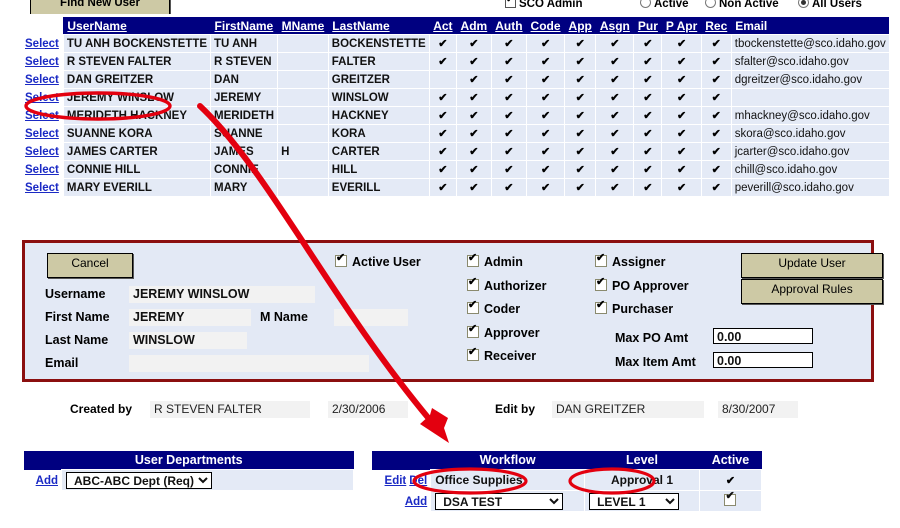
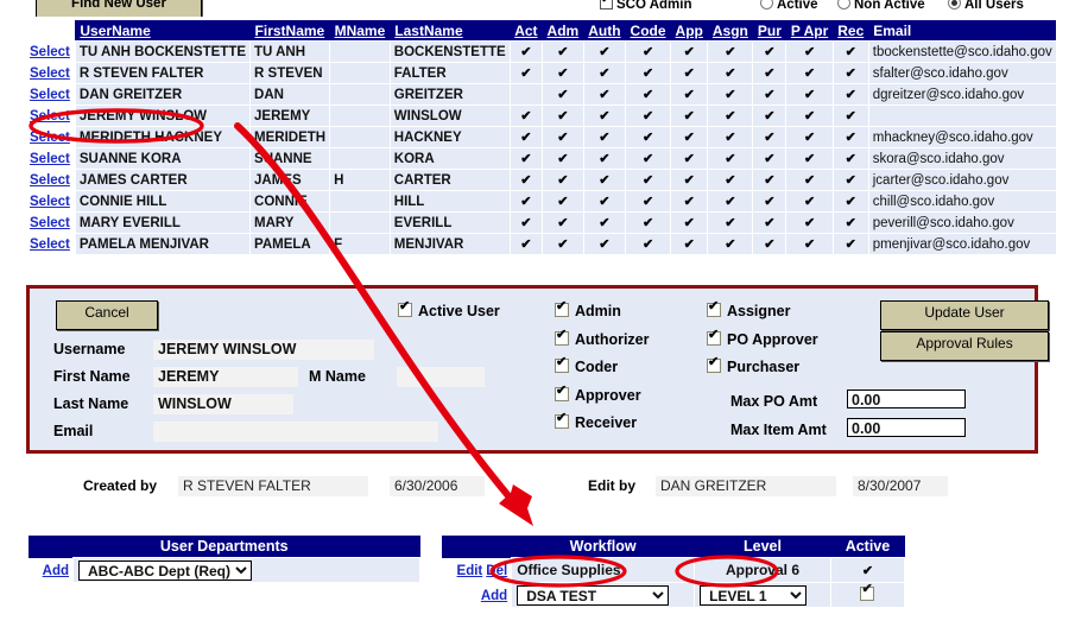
  Find New User
  SCO Admin
  Active
  Non Active
  All Users
  	UserName	FirstName	MName	LastName	Act	Adm	Auth	Code	App	Asgn	Pur	P Apr	Rec	Email
  Select	TU ANH BOCKENSTETTE	TU ANH		BOCKENSTETTE										tbockenstette@sco.idaho.gov
  Select	R STEVEN FALTER	R STEVEN		FALTER										sfalter@sco.idaho.gov
  Select	DAN GREITZER	DAN		GREITZER										dgreitzer@sco.idaho.gov
  Set	JEREMY WINW	JEREMY		WINSLOW
  Se	MERIDETH HKNEY	MERIDETH		HACKNEY										mhackney@sco.idaho.gov
  Select	SUANNE KORA	SANNE		KORA										skora@sco.idaho.gov
  Select	JAMES CARTER	JAMS	H	CARTER										jcarter@sco.idaho.gov
  Select	CONNIE HILL	CONNI		HILL										chill@sco.idaho.gov
  Select	MARY EVERILL	MARY		EVERILL										peverill@sco.idaho.gov
+ Select	PAMELA MENJIVAR	PAMELA	F	MENJIVAR										pmenjivar@sco.idaho.gov
  Cancel
  Update User
  Approval Rules
  Active User
  Username
  JEREMY WINSLOW
  First Name
  JEREMY
  M Name
  Last Name
  WINSLOW
  Email
  Admin
  Authorizer
  Coder
  Approver
  Receiver
  Assigner
  PO Approver
  Purchaser
  Max PO Amt
  0.00
  Max Item Amt
  0.00
  Created by
  R STEVEN FALTER
- 2/30/2006
+ 6/30/2006
  Edit by
  DAN GREITZER
  8/30/2007
  User Departments
  Add	ABC-ABC Dept (Req)
  	Workflow	Level	Active
- Edit el	Office Supplies	Approval 1
+ Edit el	Office Supplies	Approval 6
  Add	DSA TEST	LEVEL 1	✔
